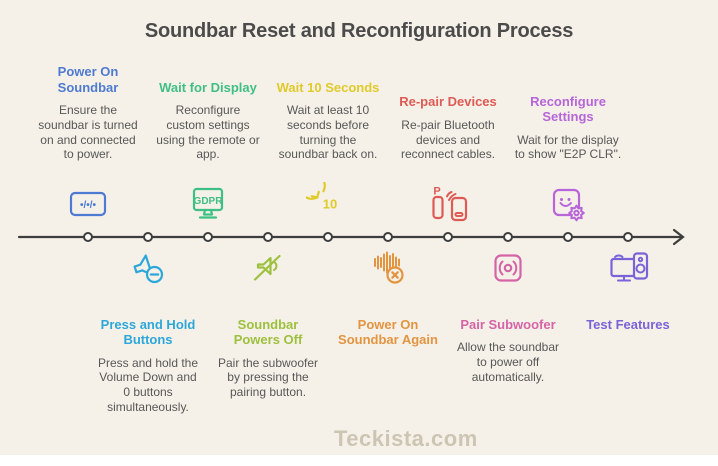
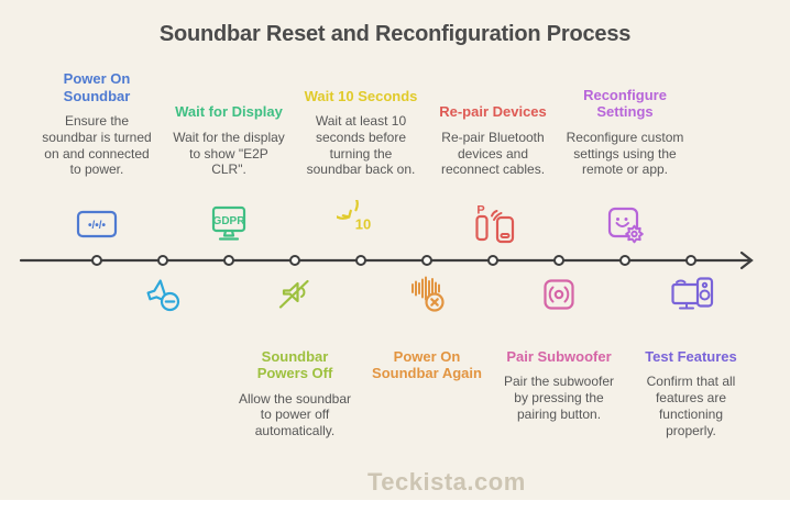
  Soundbar Reset and Reconfiguration Process
  Power On
  Soundbar
  Ensure the soundbar is turned on and connected to power.
  Wait for Display
- Reconfigure custom settings using the remote or app.
+ Wait for the display to show "E2P CLR".
  Wait 10 Seconds
  Wait at least 10 seconds before turning the soundbar back on.
  Re-pair Devices
  Re-pair Bluetooth devices and reconnect cables.
  Reconfigure
  Settings
- Wait for the display to show "E2P CLR".
+ Reconfigure custom settings using the remote or app.
- Press and Hold
- Buttons
- Press and hold the Volume Down and 0 buttons simultaneously.
  Soundbar
  Powers Off
- Pair the subwoofer by pressing the pairing button.
+ Allow the soundbar to power off automatically.
  Power On
  Soundbar Again
  Pair Subwoofer
- Allow the soundbar to power off automatically.
+ Pair the subwoofer by pressing the pairing button.
  Test Features
+ Confirm that all features are functioning properly.
  •/•/•
  GDPR
  10
  P
  Teckista.com
